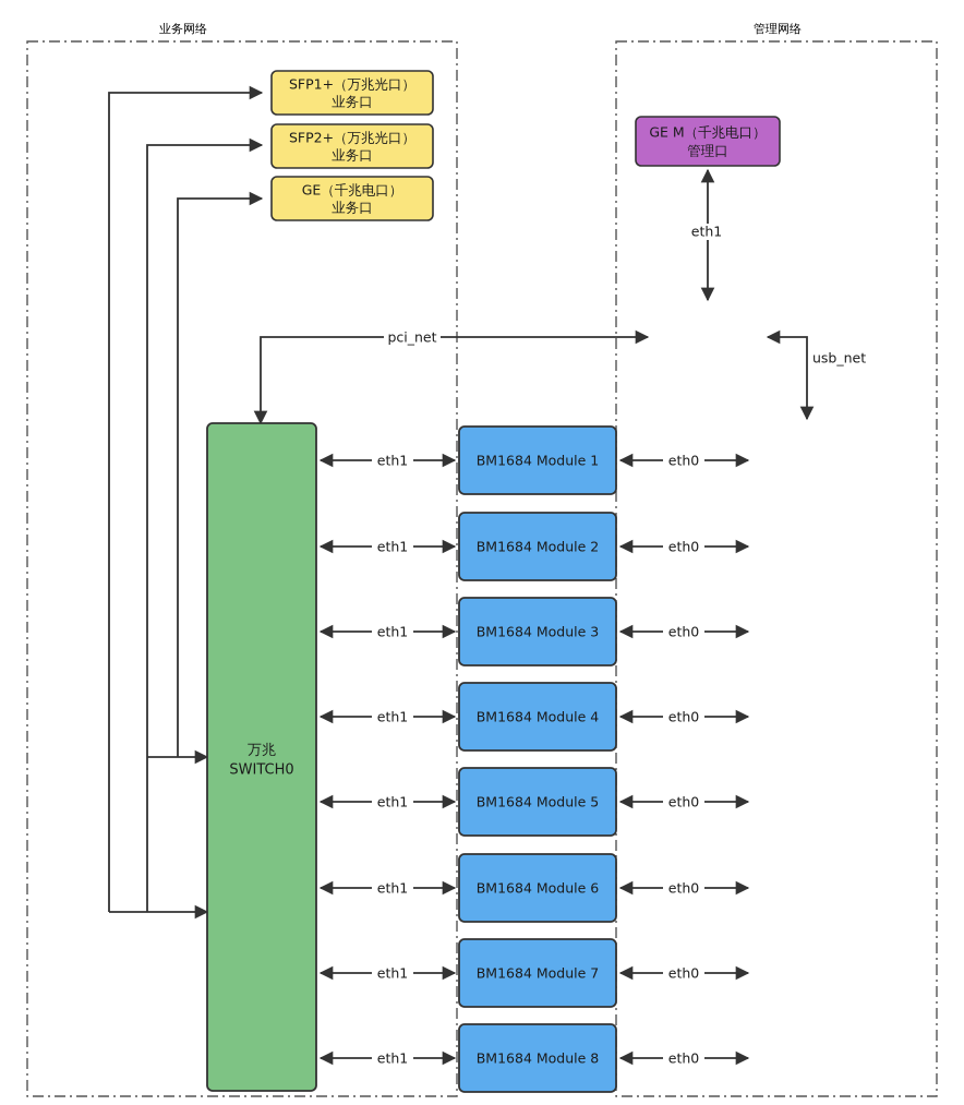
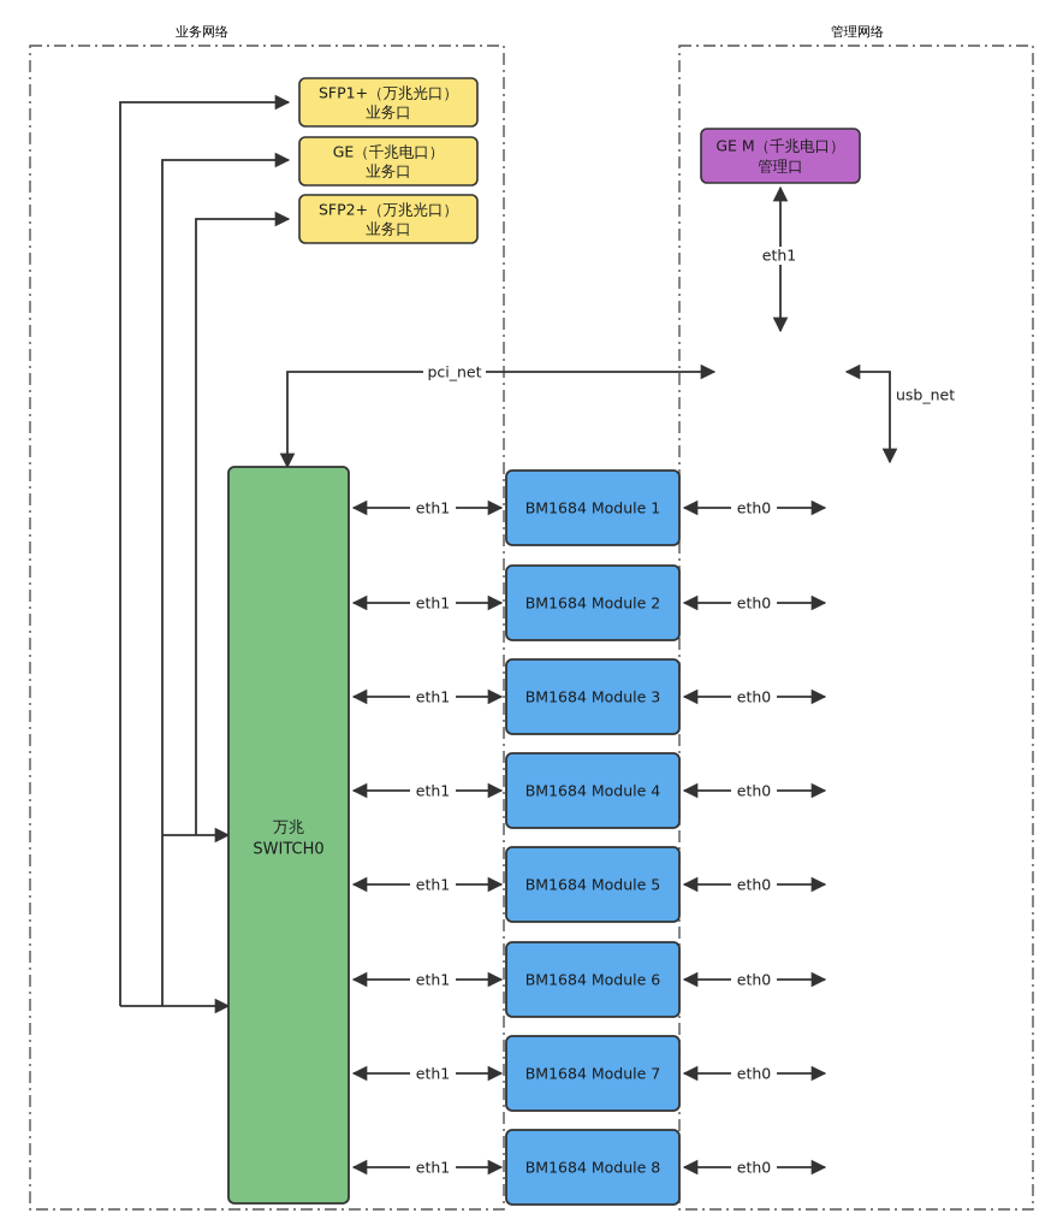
  业务网络
  管理网络
  SFP1+（万兆光口）
  业务口
- SFP2+（万兆光口）
+ GE（千兆电口）
  业务口
- GE（千兆电口）
+ SFP2+（万兆光口）
  业务口
  GE M（千兆电口）
  管理口
  eth1
  pci_net
  usb_net
  万兆
  SWITCH0
  eth1
  BM1684 Module 1
  eth0
  eth1
  BM1684 Module 2
  eth0
  eth1
  BM1684 Module 3
  eth0
  eth1
  BM1684 Module 4
  eth0
  eth1
  BM1684 Module 5
  eth0
  eth1
  BM1684 Module 6
  eth0
  eth1
  BM1684 Module 7
  eth0
  eth1
  BM1684 Module 8
  eth0
